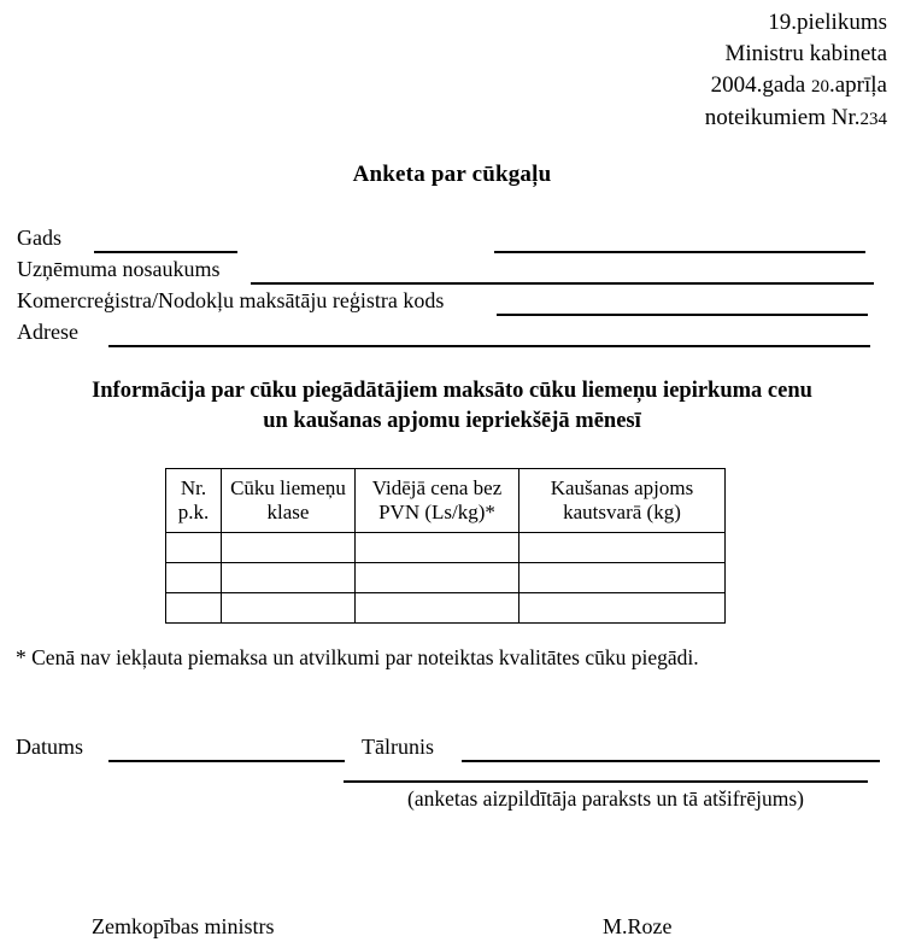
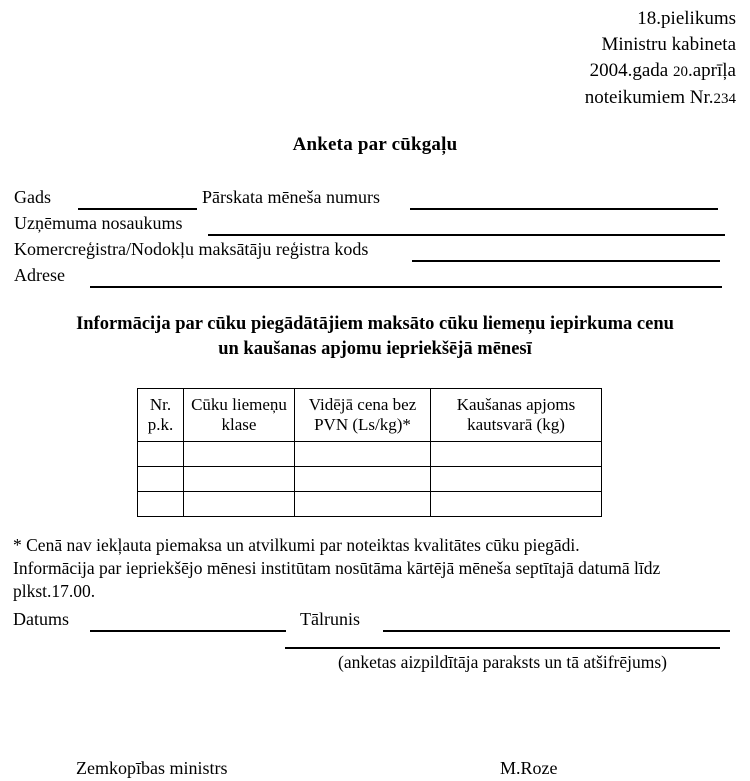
- 19.pielikums
+ 18.pielikums
  Ministru kabineta
  2004.gada 20.aprīļa
  noteikumiem Nr.234
  Anketa par cūkgaļu
  Gads
+ Pārskata mēneša numurs
  Uzņēmuma nosaukums
  Komercreģistra/Nodokļu maksātāju reģistra kods
  Adrese
  Informācija par cūku piegādātājiem maksāto cūku liemeņu iepirkuma cenu
  un kaušanas apjomu iepriekšējā mēnesī
  Nr. p.k.	Cūku liemeņu klase	Vidējā cena bez PVN (Ls/kg)*	Kaušanas apjoms kautsvarā (kg)
  * Cenā nav iekļauta piemaksa un atvilkumi par noteiktas kvalitātes cūku piegādi.
+ Informācija par iepriekšējo mēnesi institūtam nosūtāma kārtējā mēneša septītajā datumā līdz plkst.17.00.
  Datums
  Tālrunis
  (anketas aizpildītāja paraksts un tā atšifrējums)
  Zemkopības ministrs
  M.Roze
